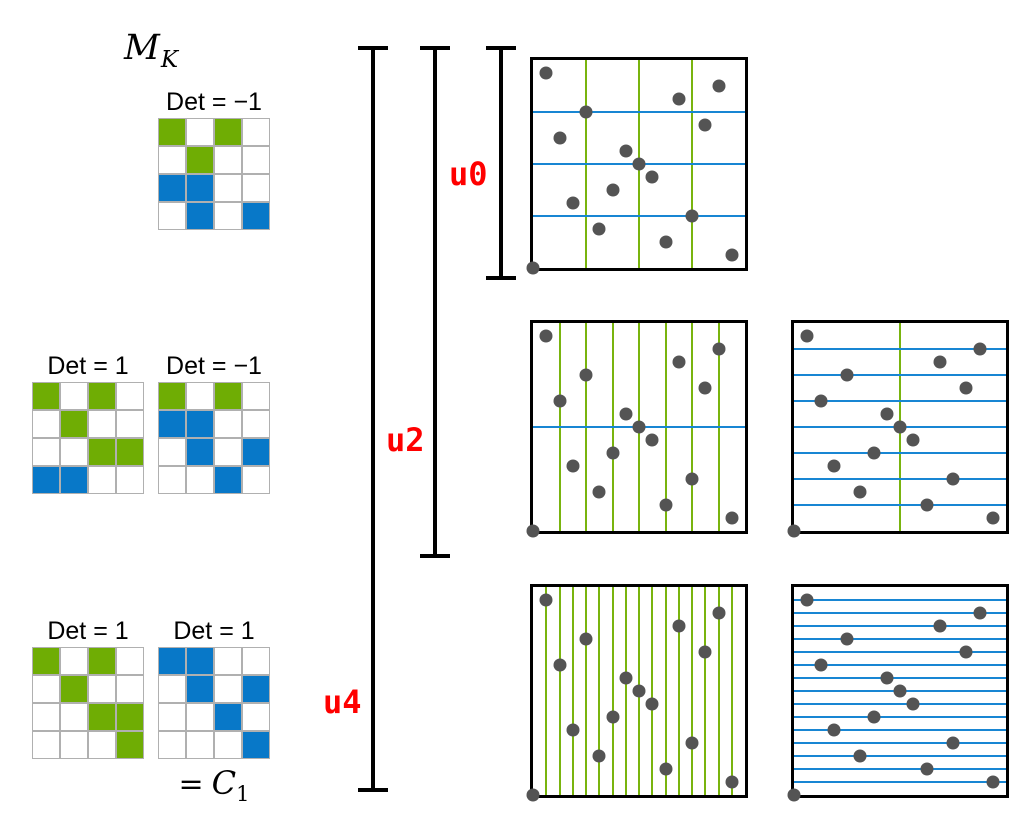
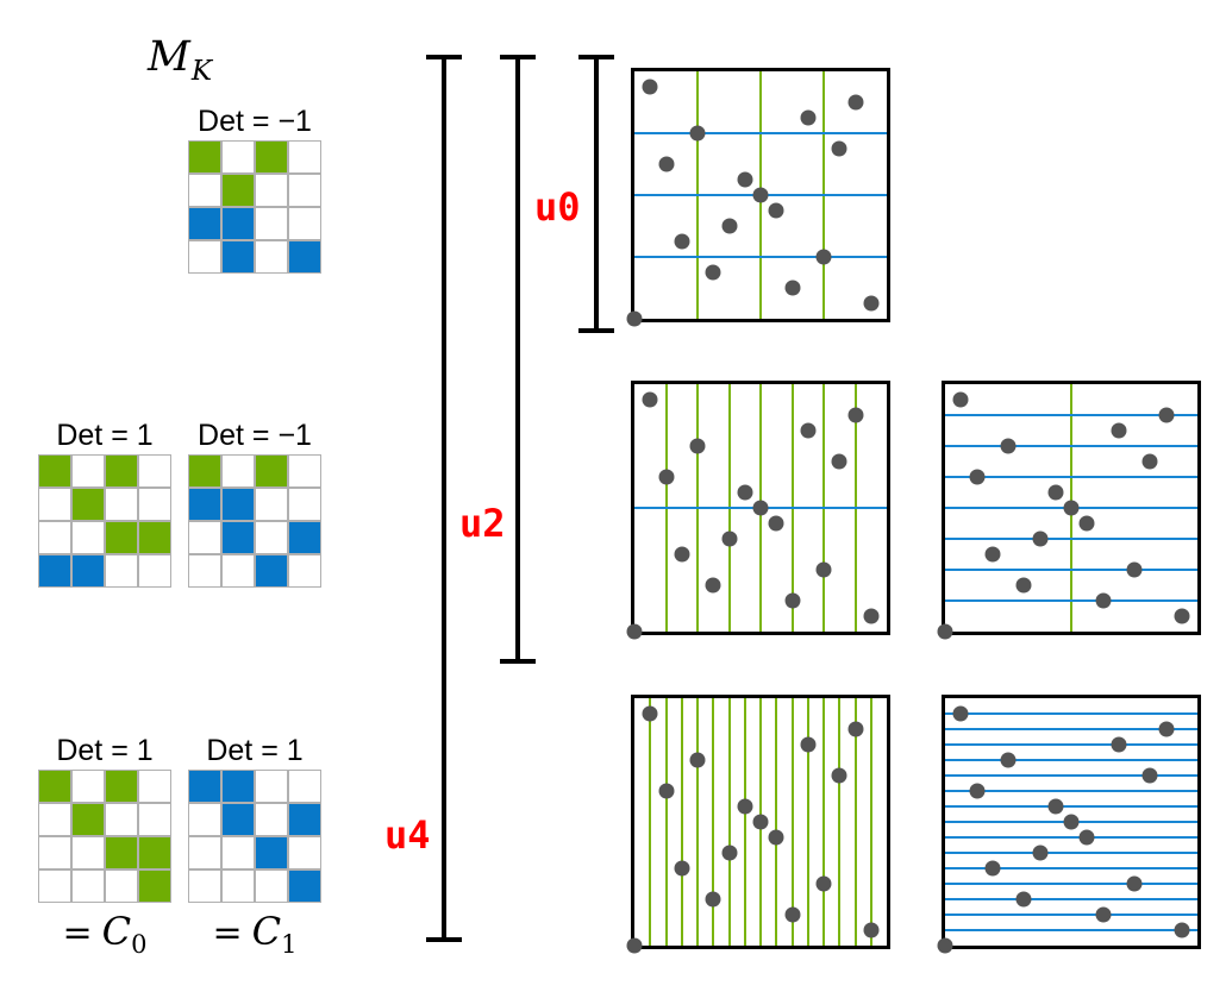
  MK
  Det = −1
  Det = 1
  Det = −1
  Det = 1
+ = C0
  Det = 1
  = C1
  u0
  u2
  u4
